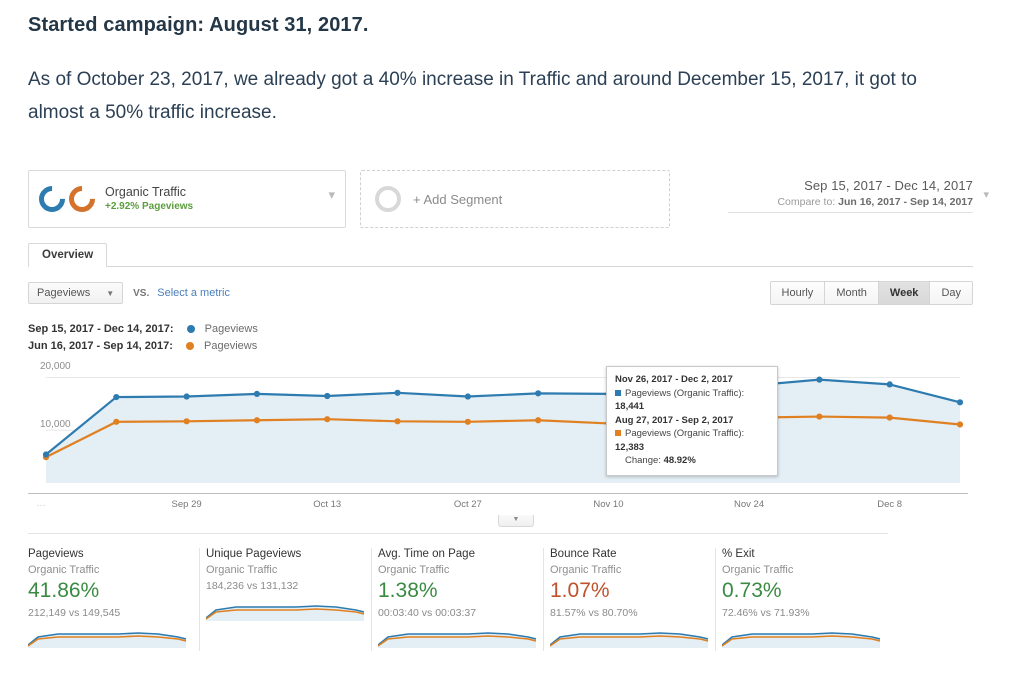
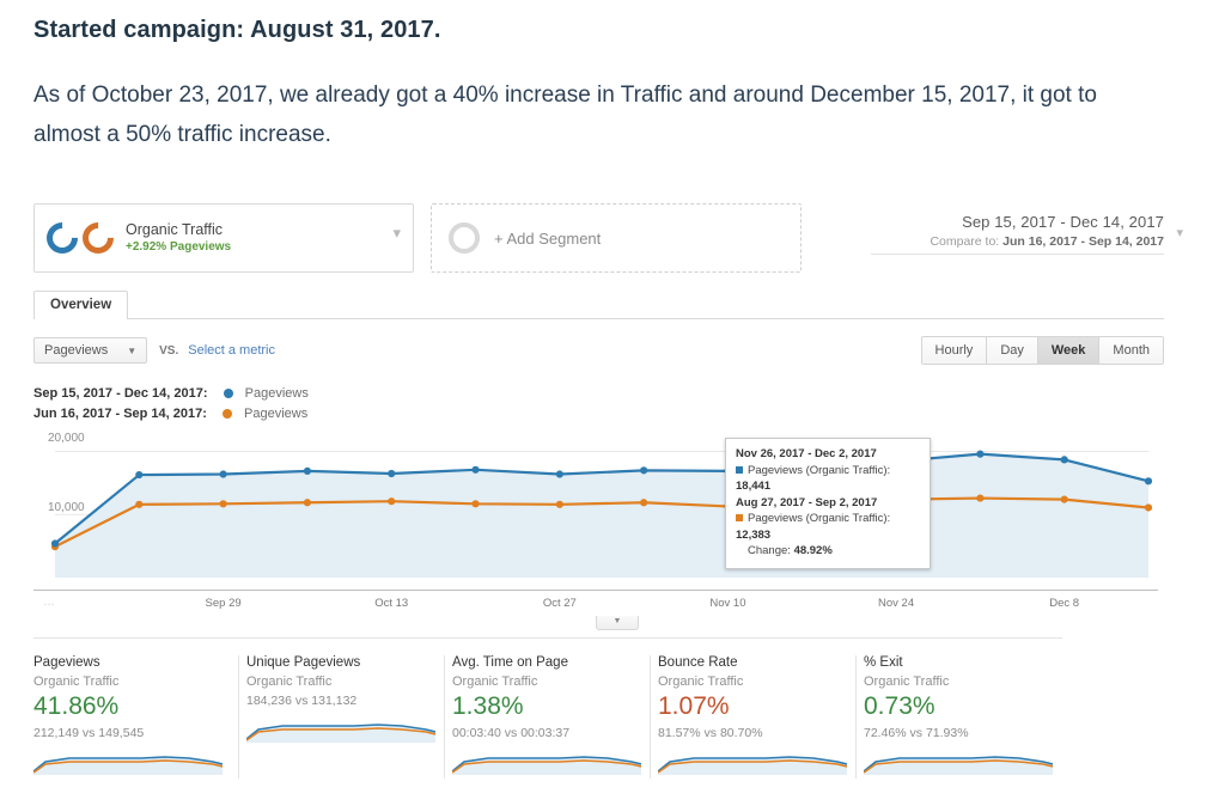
  Started campaign: August 31, 2017.
  As of October 23, 2017, we already got a 40% increase in Traffic and around December 15, 2017, it got to almost a 50% traffic increase.
  Organic Traffic
  +2.92% Pageviews
  ▾
  + Add Segment
  Sep 15, 2017 - Dec 14, 2017
  Compare to: Jun 16, 2017 - Sep 14, 2017
  ▾
  Overview
  Pageviews
  ▼
  VS.
  Select a metric
  Hourly
- Month
+ Day
  Week
- Day
+ Month
  Sep 15, 2017 - Dec 14, 2017: Pageviews
  Jun 16, 2017 - Sep 14, 2017: Pageviews
  20,000
  10,000
  Nov 26, 2017 - Dec 2, 2017
  Pageviews (Organic Traffic): 18,441
  Aug 27, 2017 - Sep 2, 2017
  Pageviews (Organic Traffic): 12,383
  Change: 48.92%
  …
  Sep 29
  Oct 13
  Oct 27
  Nov 10
  Nov 24
  Dec 8
  Pageviews
  Organic Traffic
  41.86%
  212,149 vs 149,545
  Unique Pageviews
  Organic Traffic
  184,236 vs 131,132
  Avg. Time on Page
  Organic Traffic
  1.38%
  00:03:40 vs 00:03:37
  Bounce Rate
  Organic Traffic
  1.07%
  81.57% vs 80.70%
  % Exit
  Organic Traffic
  0.73%
  72.46% vs 71.93%
